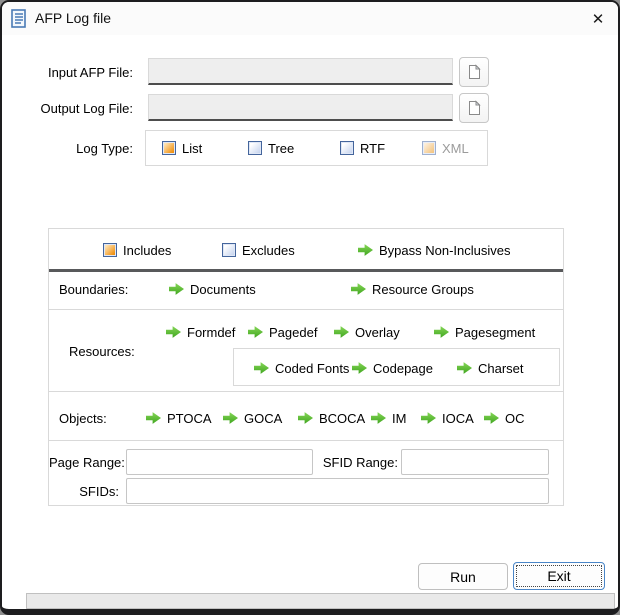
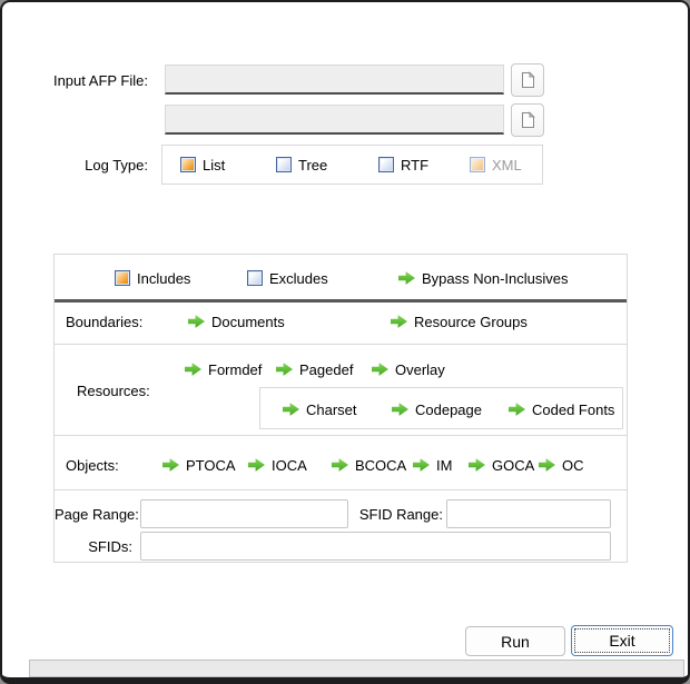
- AFP Log file
- ✕
  Input AFP File:
- Output Log File:
  Log Type:
  List
  Tree
  RTF
  XML
  Includes
  Excludes
  Bypass Non-Inclusives
  Boundaries:
  Documents
  Resource Groups
  Resources:
  Formdef
  Pagedef
  Overlay
- Pagesegment
- Coded Fonts
+ Charset
  Codepage
- Charset
+ Coded Fonts
  Objects:
  PTOCA
- GOCA
+ IOCA
  BCOCA
  IM
- IOCA
+ GOCA
  OC
  Page Range:
  SFID Range:
  SFIDs:
  Run
  Exit
